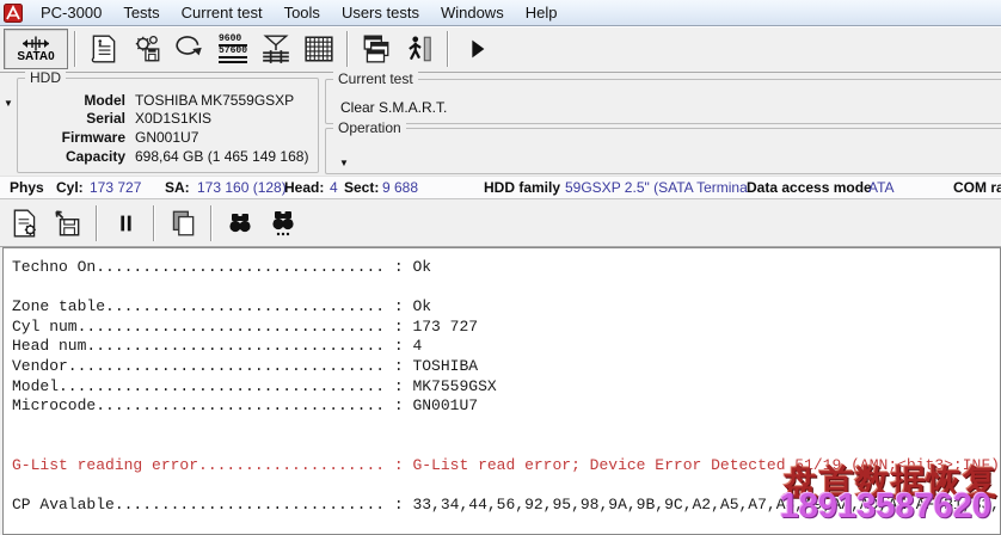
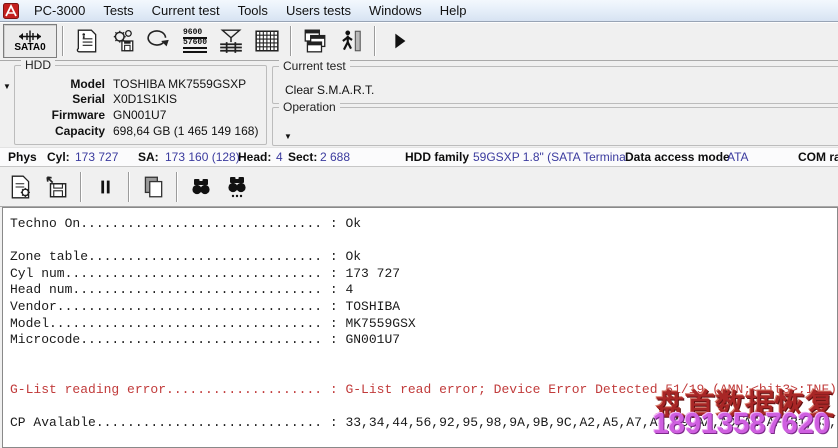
  PC-3000
  Tests
  Current test
  Tools
  Users tests
  Windows
  Help
  SATA0
  9600
  57600
  ▼
  HDD
  Model
  TOSHIBA MK7559GSXP
  Serial
  X0D1S1KIS
  Firmware
  GN001U7
  Capacity
  698,64 GB (1 465 149 168)
  Current test
  Clear S.M.A.R.T.
  Operation
  ▼
  Phys
  Cyl:
  173 727
  SA:
  173 160 (128)
  Head:
  4
  Sect:
- 9 688
+ 2 688
  HDD family
- 59GSXP 2.5" (SATA Termina
+ 59GSXP 1.8" (SATA Termina
  Data access mode
  ATA
  COM ra
  Techno On............................... : Ok
  Zone table.............................. : Ok
  Cyl num................................. : 173 727
  Head num................................ : 4
  Vendor.................................. : TOSHIBA
  Model................................... : MK7559GSX
  Microcode............................... : GN001U7
  G-List reading error.................... : G-List read error; Device Error Detected 51/19 (AMN;<bit3>;INF)
  CP Avalable............................. : 33,34,44,56,92,95,98,9A,9B,9C,A2,A5,A7,A8,A9,AA,AD,AE,AF,B1,B3,
  盘首数据恢复
  18913587620
